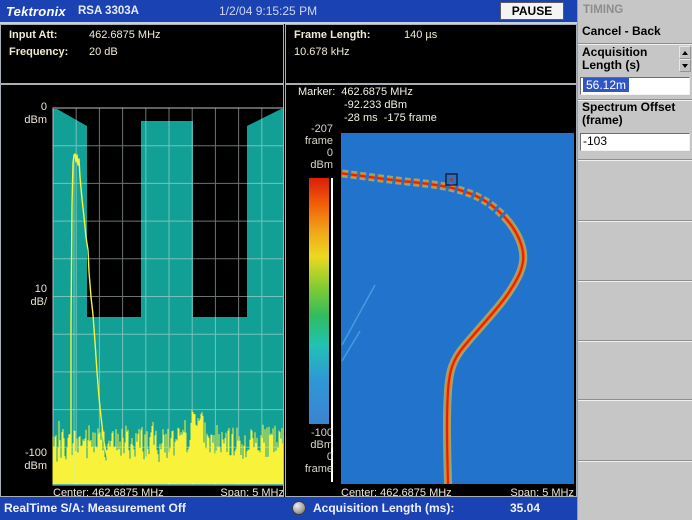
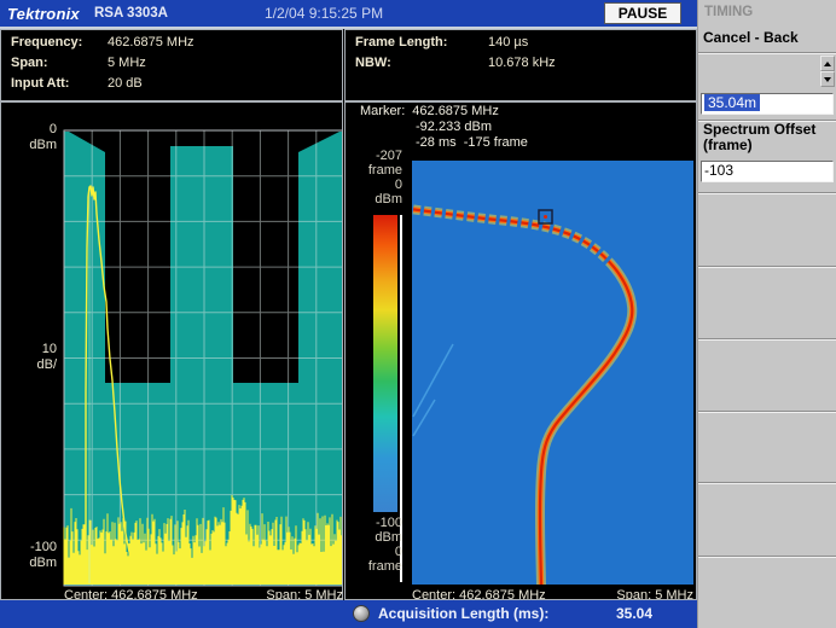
  Tektronix
  RSA 3303A
  1/2/04 9:15:25 PM
  PAUSE
- Input Att:
+ Frequency:
  462.6875 MHz
+ Span:
+ 5 MHz
- Frequency:
+ Input Att:
  20 dB
  Frame Length:
  140 µs
+ NBW:
  10.678 kHz
  0
  dBm
  10
  dB/
  -100
  dBm
  Center: 462.6875 MHz
  Span: 5 MHz
  Marker:
  462.6875 MHz
  -92.233 dBm
  -28 ms -175 frame
  -207
  frame
  0
  dBm
  -100
  dBm
  0
  frame
  Center: 462.6875 MHz
  Span: 5 MHz
- RealTime S/A: Measurement Off
  Acquisition Length (ms):
  35.04
  TIMING
  Cancel - Back
- Acquisition Length (s)
- 56.12m
+ 35.04m
  Spectrum Offset (frame)
  -103
